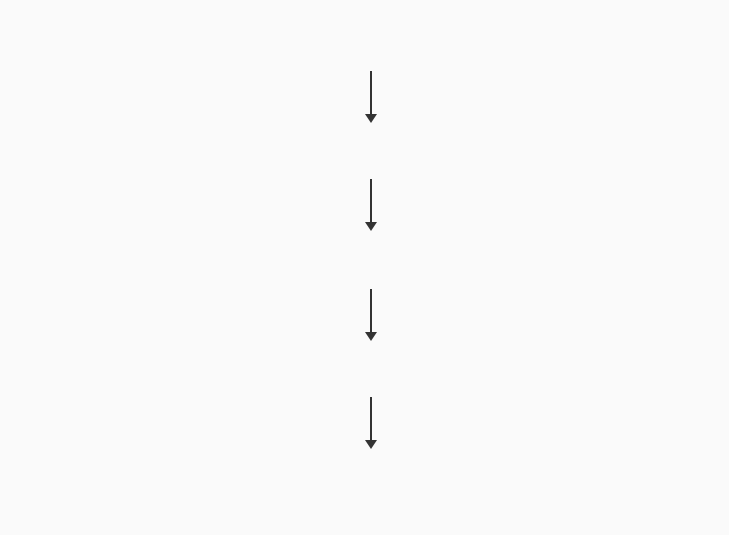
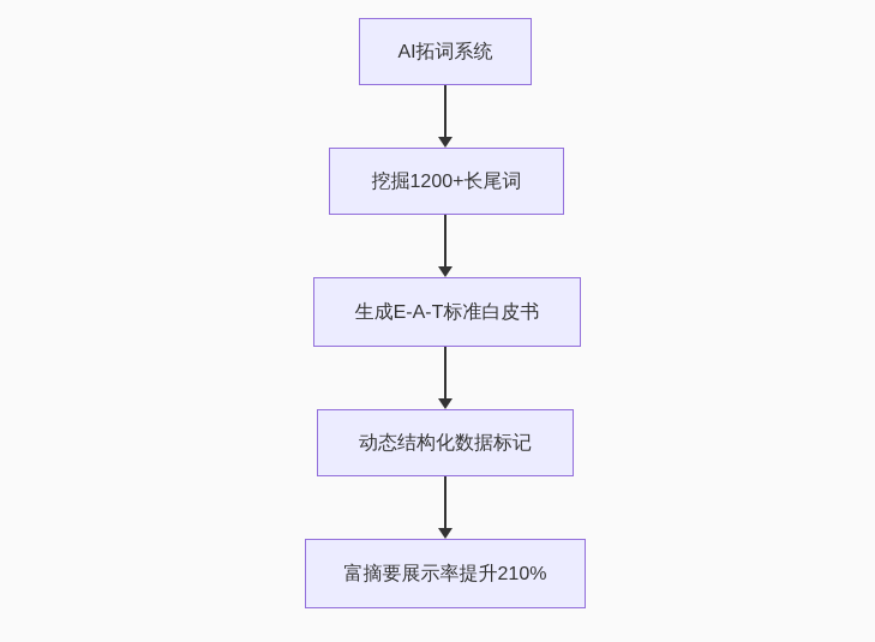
+ AI拓词系统
+ 挖掘1200+长尾词
+ 生成E-A-T标准白皮书
+ 动态结构化数据标记
+ 富摘要展示率提升210%
